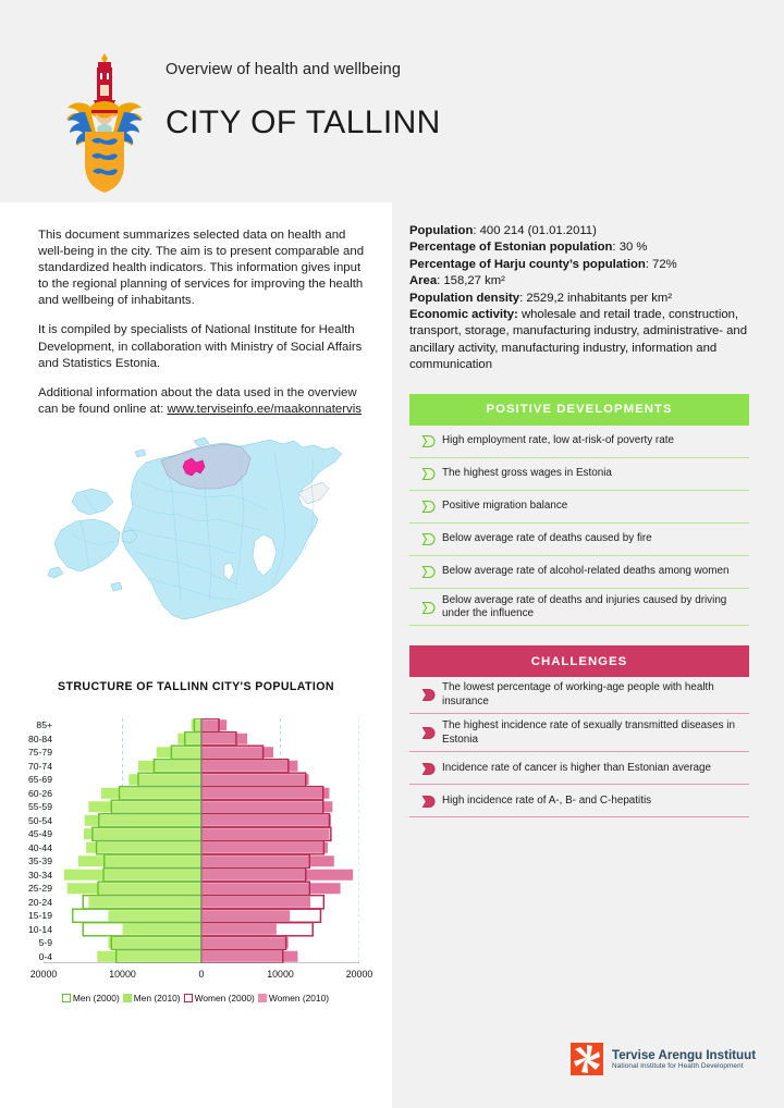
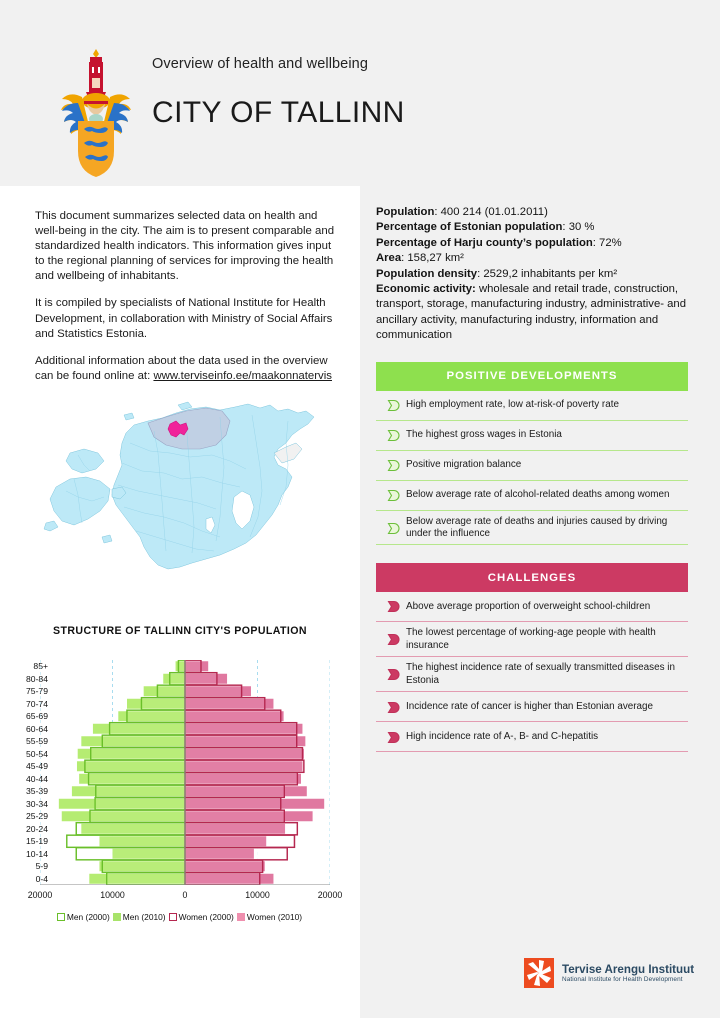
  Overview of health and wellbeing
  CITY OF TALLINN
  This document summarizes selected data on health and well-being in the city. The aim is to present comparable and standardized health indicators. This information gives input to the regional planning of services for improving the health and wellbeing of inhabitants.
  It is compiled by specialists of National Institute for Health Development, in collaboration with Ministry of Social Affairs and Statistics Estonia.
  Additional information about the data used in the overview can be found online at: www.terviseinfo.ee/maakonnatervis
  STRUCTURE OF TALLINN CITY'S POPULATION
  85+
  80-84
  75-79
  70-74
  65-69
- 60-26
+ 60-64
  55-59
  50-54
  45-49
  40-44
  35-39
  30-34
  25-29
  20-24
  15-19
  10-14
  5-9
  0-4
  20000
  10000
  0
  10000
  20000
  Men (2000)
  Men (2010)
  Women (2000)
  Women (2010)
  Population: 400 214 (01.01.2011)
  Percentage of Estonian population: 30 %
  Percentage of Harju county’s population: 72%
  Area: 158,27 km²
  Population density: 2529,2 inhabitants per km²
  Economic activity: wholesale and retail trade, construction, transport, storage, manufacturing industry, administrative- and ancillary activity, manufacturing industry, information and communication
  POSITIVE DEVELOPMENTS
  High employment rate, low at-risk-of poverty rate
  The highest gross wages in Estonia
  Positive migration balance
- Below average rate of deaths caused by fire
  Below average rate of alcohol-related deaths among women
  Below average rate of deaths and injuries caused by driving under the influence
  CHALLENGES
+ Above average proportion of overweight school-children
  The lowest percentage of working-age people with health insurance
  The highest incidence rate of sexually transmitted diseases in Estonia
  Incidence rate of cancer is higher than Estonian average
  High incidence rate of A-, B- and C-hepatitis
  Tervise Arengu Instituut
